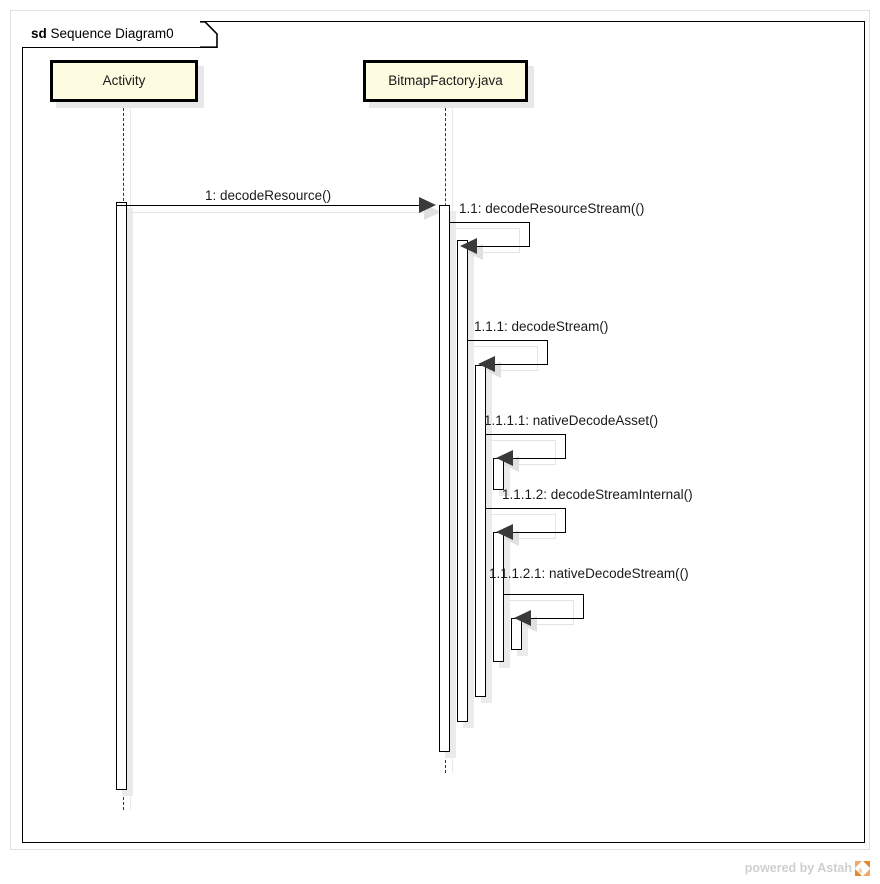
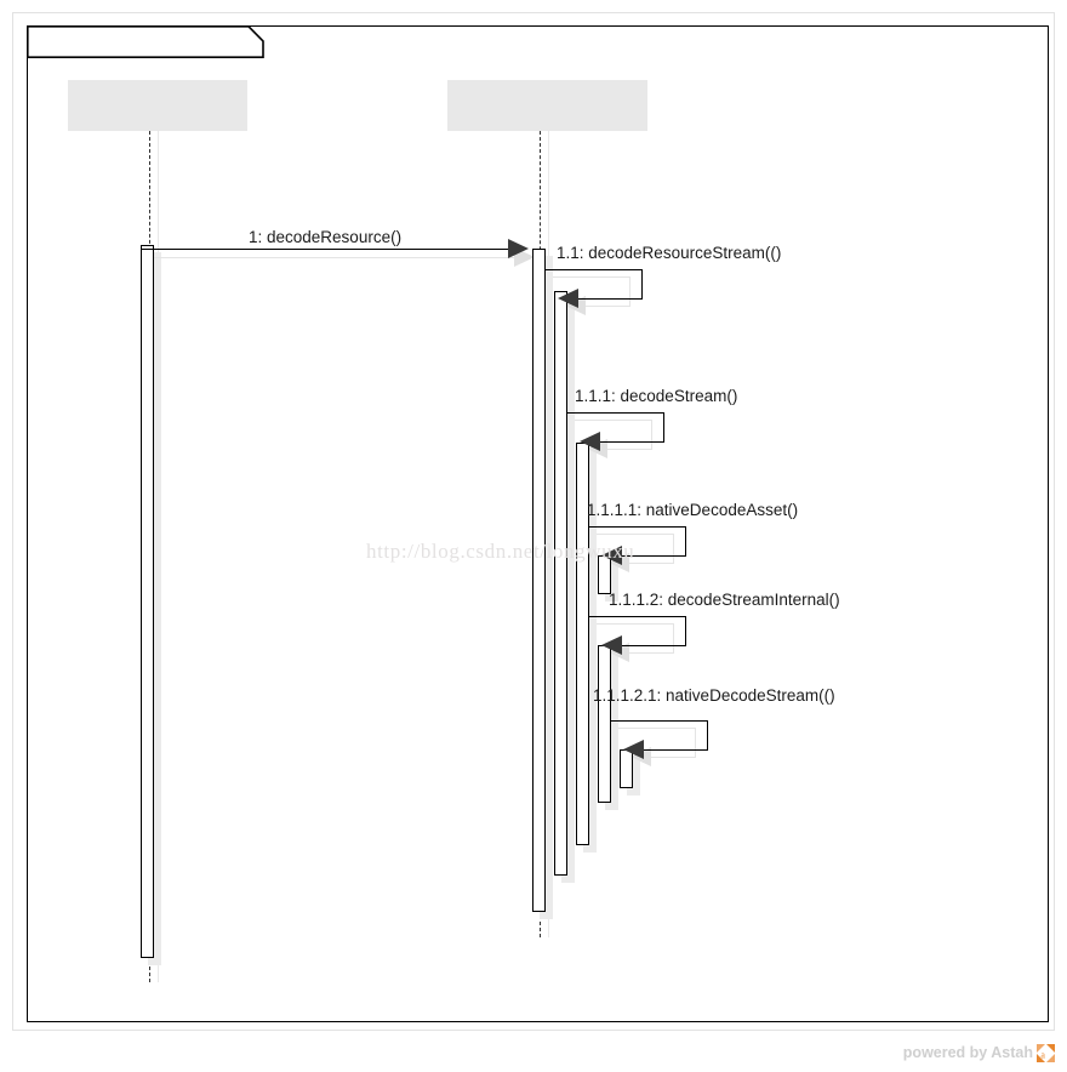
- sd Sequence Diagram0
- Activity
- BitmapFactory.java
  1: decodeResource()
  1.1: decodeResourceStream(()
  1.1.1: decodeStream()
  1.1.1.1: nativeDecodeAsset()
  1.1.1.2: decodeStreamInternal()
  1.1.1.2.1: nativeDecodeStream(()
+ http://blog.csdn.net/longwuxu
  powered by Astah
  a
